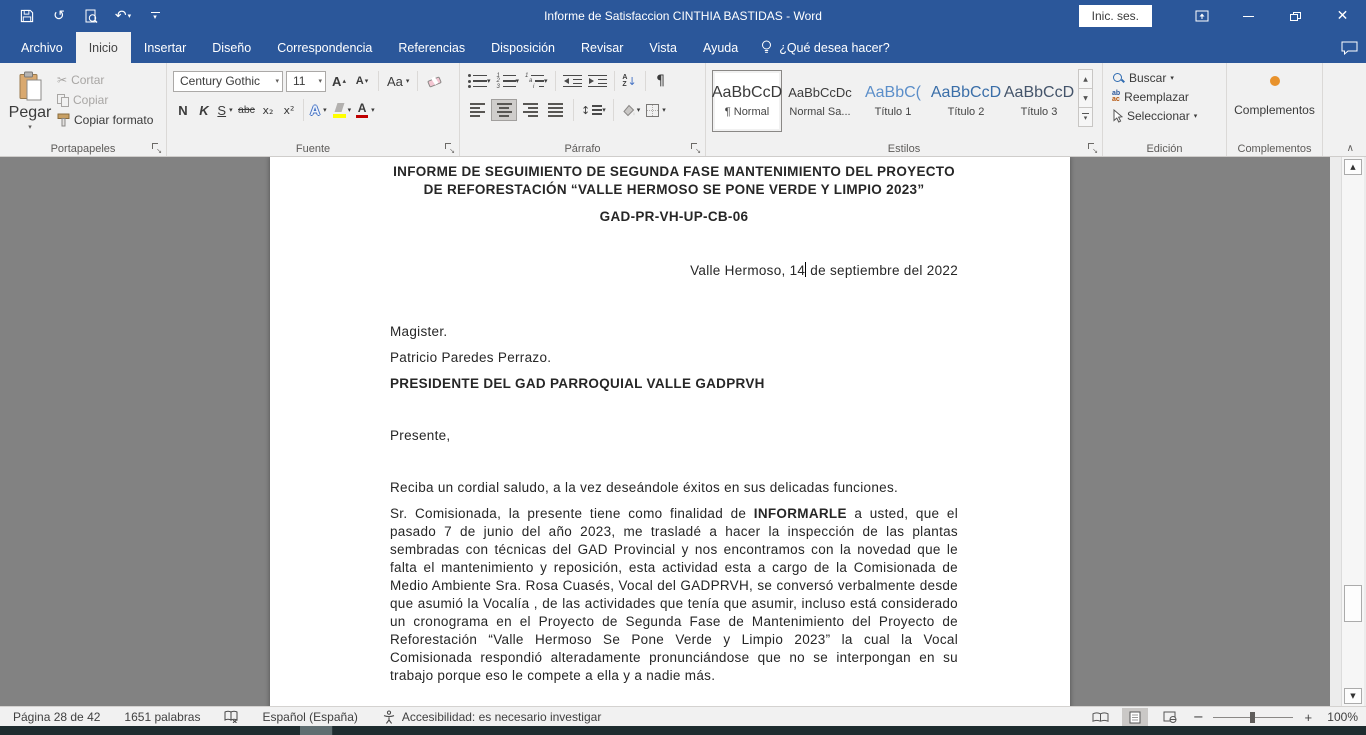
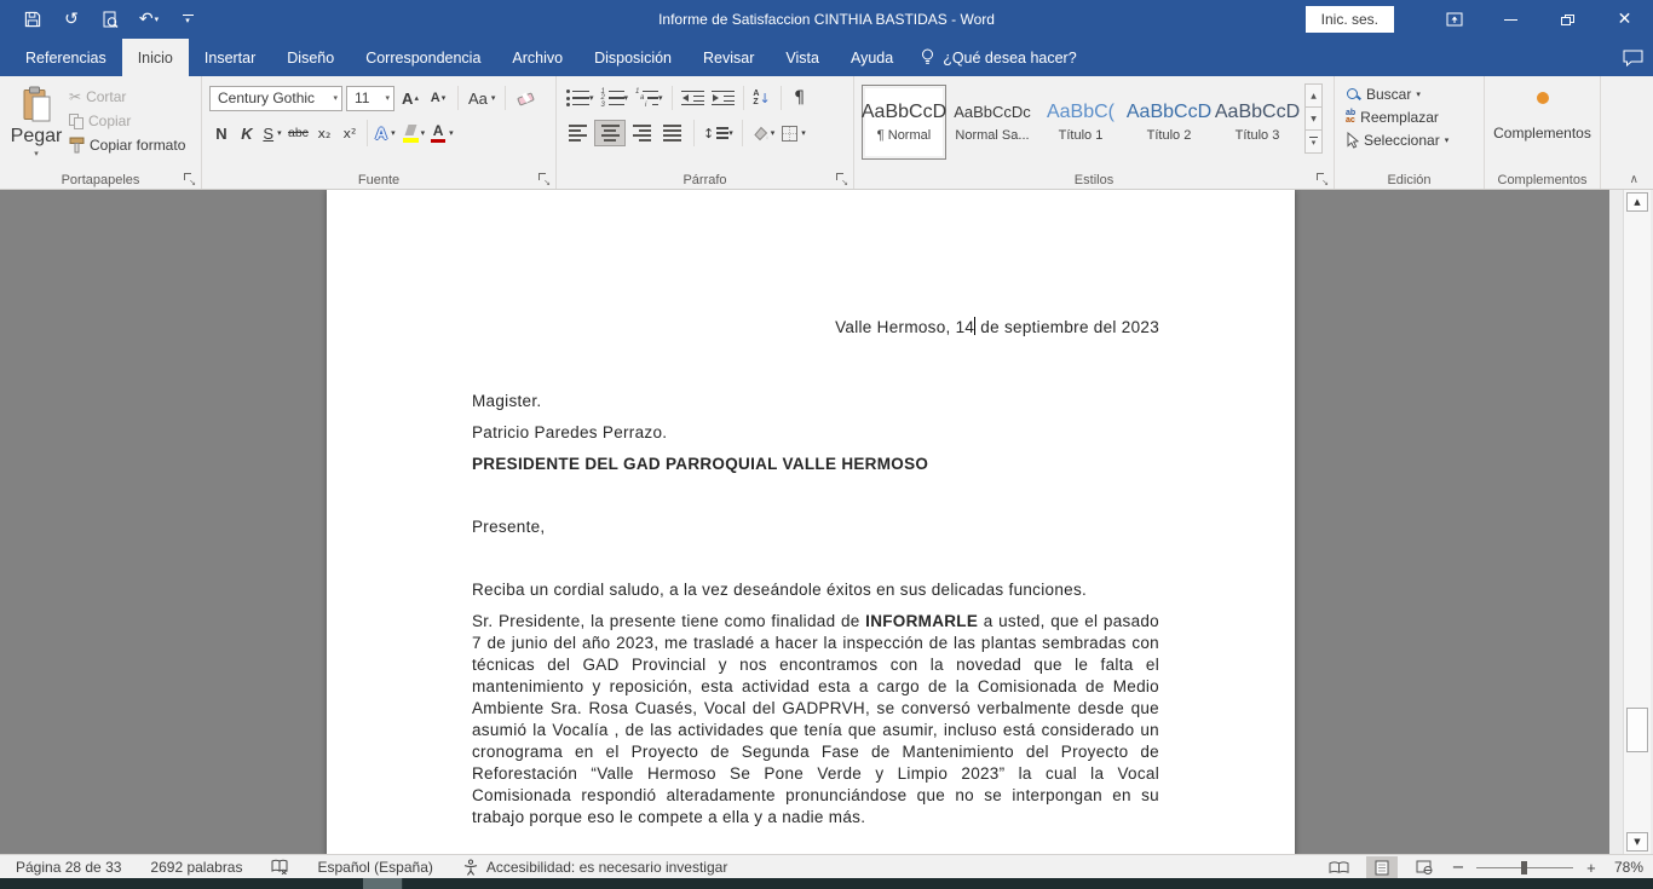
  ↺
  ↶
  ▾
  ▾
  Informe de Satisfaccion CINTHIA BASTIDAS - Word
  Inic. ses.
  ✕
- Archivo
+ Referencias
  Inicio
  Insertar
  Diseño
  Correspondencia
- Referencias
+ Archivo
  Disposición
  Revisar
  Vista
  Ayuda
  ¿Qué desea hacer?
  Pegar
  ▾
  ✂
  Cortar
  Copiar
  Copiar formato
  Portapapeles
  Century Gothic
  ▾
  11
  ▾
  A
  ▴
  A
  ▾
  Aa
  ▾
  N
  K
  S
  ▾
  abc
  x₂
  x²
  A
  ▾
  ▾
  A
  ▾
  Fuente
  ▾
  ▾
  ▾
  ↓
  ¶
  ↕
  ▾
  ▾
  ▾
  Párrafo
  AaBbCcD
  ¶ Normal
  AaBbCcDc
  Normal Sa...
  AaBbC(
  Título 1
  AaBbCcD
  Título 2
  AaBbCcD
  Título 3
  ▾
  Estilos
  Buscar
  ▾
  Reemplazar
  Seleccionar
  ▾
  Edición
  Complementos
  Complementos
  ∧
- INFORME DE SEGUIMIENTO DE SEGUNDA FASE MANTENIMIENTO DEL PROYECTO
- DE REFORESTACIÓN “VALLE HERMOSO SE PONE VERDE Y LIMPIO 2023”
- GAD-PR-VH-UP-CB-06
- Valle Hermoso, 14 de septiembre del 2022
+ Valle Hermoso, 14 de septiembre del 2023
  Magister.
  Patricio Paredes Perrazo.
- PRESIDENTE DEL GAD PARROQUIAL VALLE GADPRVH
+ PRESIDENTE DEL GAD PARROQUIAL VALLE HERMOSO
  Presente,
  Reciba un cordial saludo, a la vez deseándole éxitos en sus delicadas funciones.
- Sr. Comisionada, la presente tiene como finalidad de INFORMARLE a usted, que el pasado 7 de junio del año 2023, me trasladé a hacer la inspección de las plantas sembradas con técnicas del GAD Provincial y nos encontramos con la novedad que le falta el mantenimiento y reposición, esta actividad esta a cargo de la Comisionada de Medio Ambiente Sra. Rosa Cuasés, Vocal del GADPRVH, se conversó verbalmente desde que asumió la Vocalía , de las actividades que tenía que asumir, incluso está considerado un cronograma en el Proyecto de Segunda Fase de Mantenimiento del Proyecto de Reforestación “Valle Hermoso Se Pone Verde y Limpio 2023” la cual la Vocal Comisionada respondió alteradamente pronunciándose que no se interpongan en su trabajo porque eso le compete a ella y a nadie más.
+ Sr. Presidente, la presente tiene como finalidad de INFORMARLE a usted, que el pasado 7 de junio del año 2023, me trasladé a hacer la inspección de las plantas sembradas con técnicas del GAD Provincial y nos encontramos con la novedad que le falta el mantenimiento y reposición, esta actividad esta a cargo de la Comisionada de Medio Ambiente Sra. Rosa Cuasés, Vocal del GADPRVH, se conversó verbalmente desde que asumió la Vocalía , de las actividades que tenía que asumir, incluso está considerado un cronograma en el Proyecto de Segunda Fase de Mantenimiento del Proyecto de Reforestación “Valle Hermoso Se Pone Verde y Limpio 2023” la cual la Vocal Comisionada respondió alteradamente pronunciándose que no se interpongan en su trabajo porque eso le compete a ella y a nadie más.
  ▲
  ▼
- Página 28 de 42
+ Página 28 de 33
- 1651 palabras
+ 2692 palabras
  Español (España)
  Accesibilidad: es necesario investigar
  −
  +
- 100%
+ 78%
